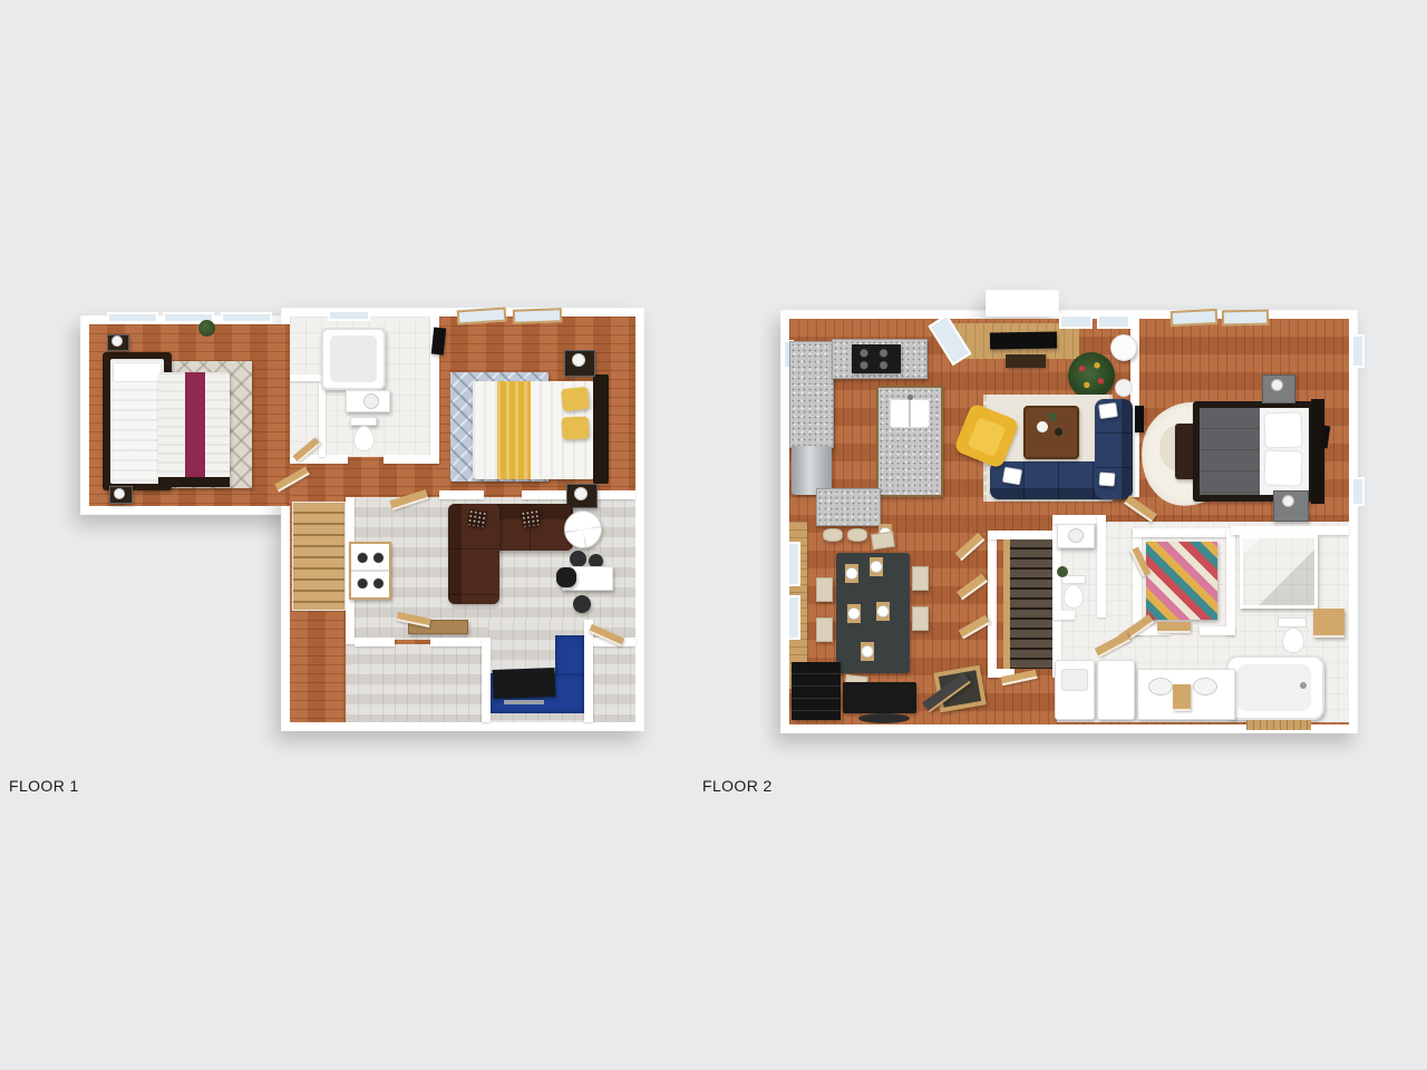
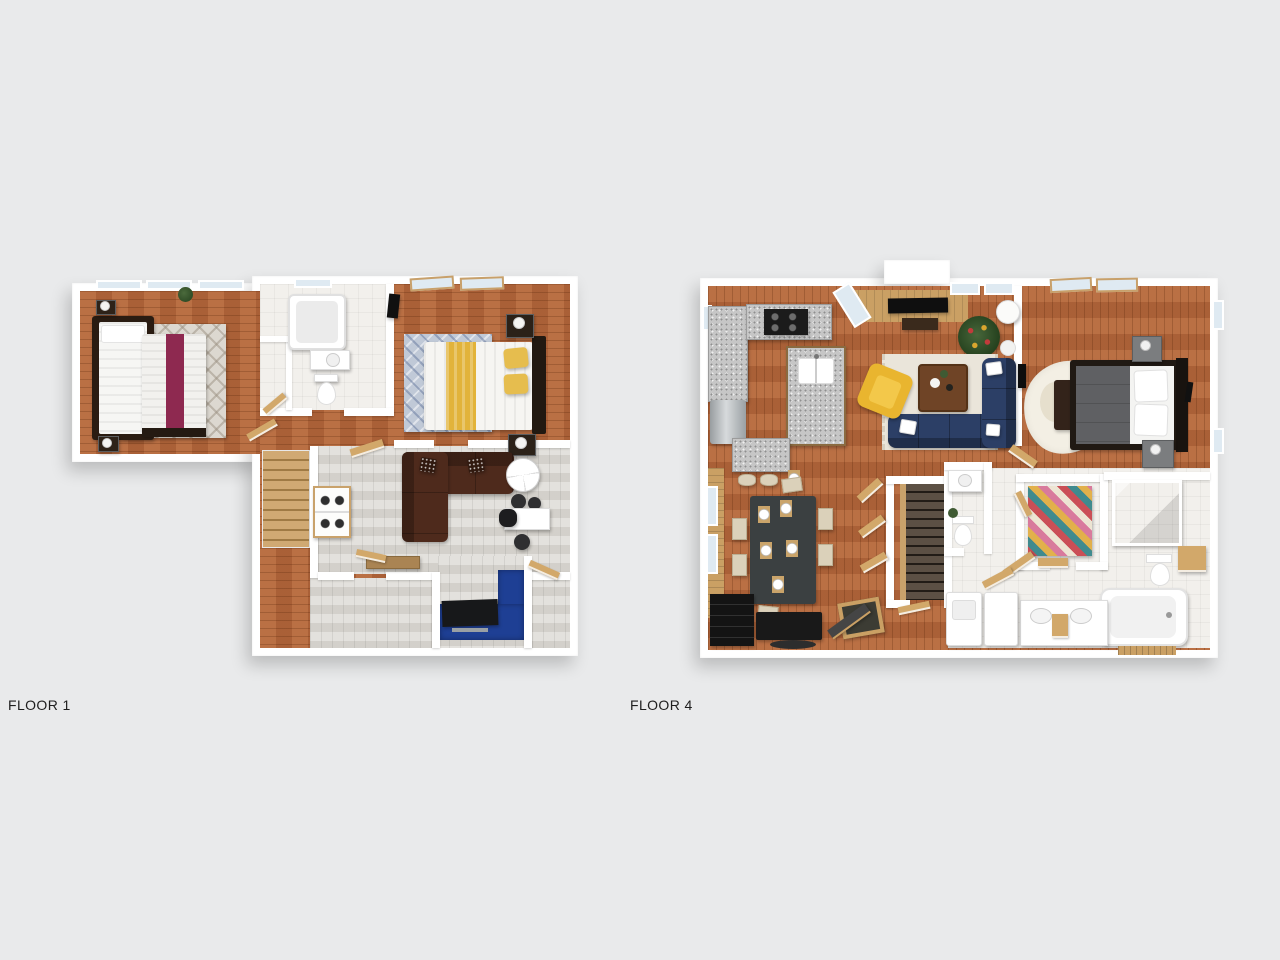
  FLOOR 1
- FLOOR 2
+ FLOOR 4
